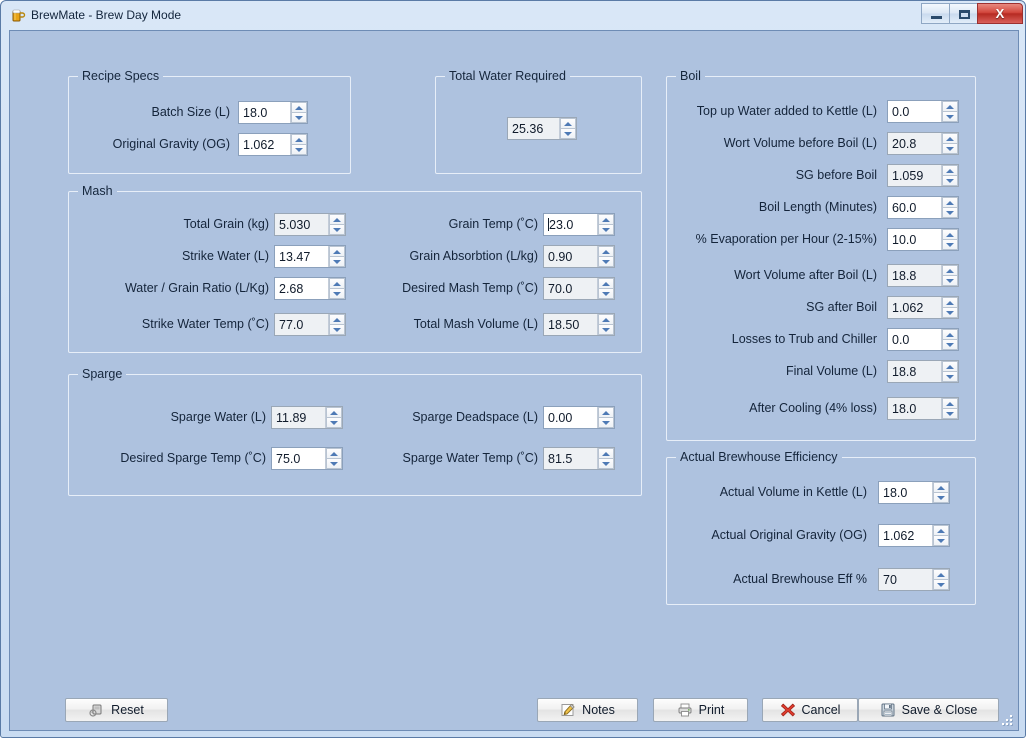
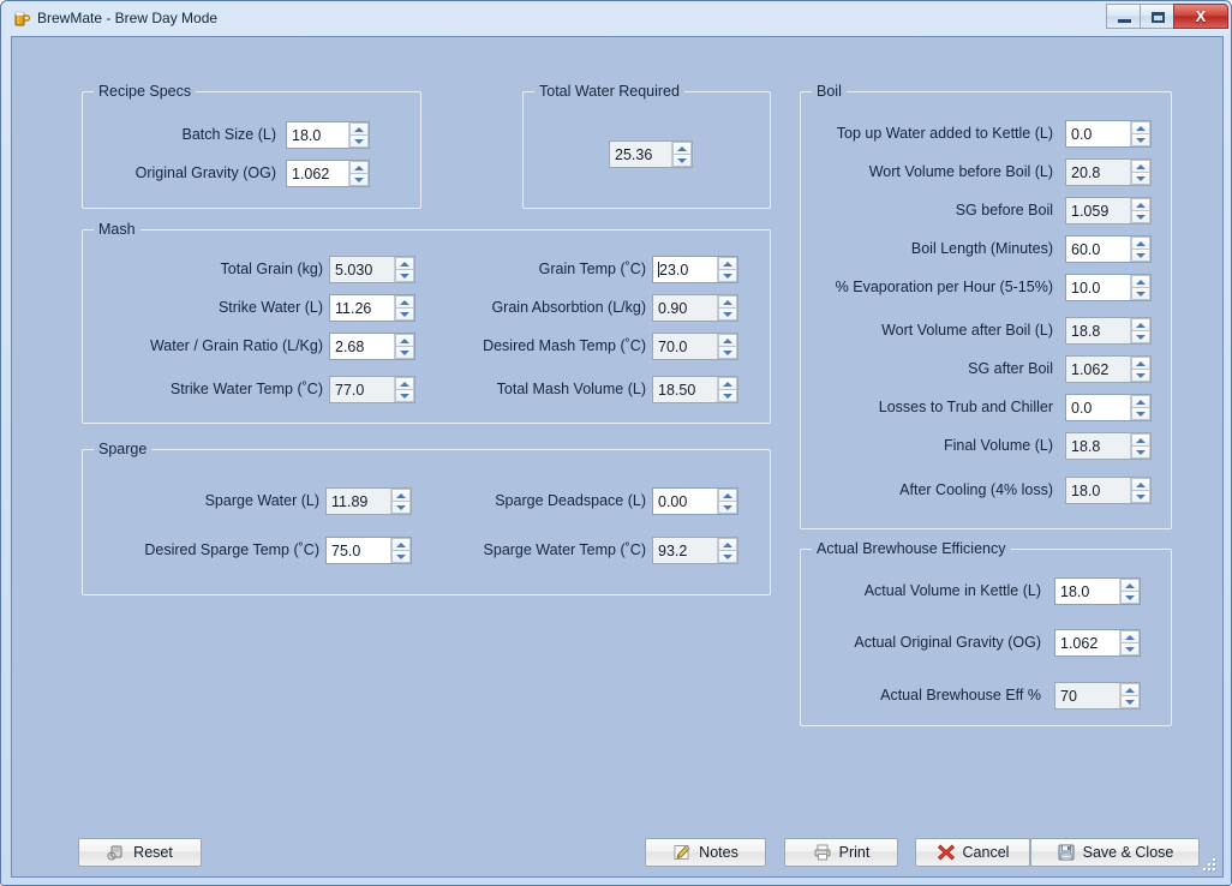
  BrewMate - Brew Day Mode
  X
  Recipe Specs
  Batch Size (L)
  18.0
  Original Gravity (OG)
  1.062
  Total Water Required
  25.36
  Mash
  Total Grain (kg)
  5.030
  Strike Water (L)
- 13.47
+ 11.26
  Water / Grain Ratio (L/Kg)
  2.68
  Strike Water Temp (˚C)
  77.0
  Grain Temp (˚C)
  23.0
  Grain Absorbtion (L/kg)
  0.90
  Desired Mash Temp (˚C)
  70.0
  Total Mash Volume (L)
  18.50
  Sparge
  Sparge Water (L)
  11.89
  Desired Sparge Temp (˚C)
  75.0
  Sparge Deadspace (L)
  0.00
  Sparge Water Temp (˚C)
- 81.5
+ 93.2
  Boil
  Top up Water added to Kettle (L)
  0.0
  Wort Volume before Boil (L)
  20.8
  SG before Boil
  1.059
  Boil Length (Minutes)
  60.0
- % Evaporation per Hour (2-15%)
+ % Evaporation per Hour (5-15%)
  10.0
  Wort Volume after Boil (L)
  18.8
  SG after Boil
  1.062
  Losses to Trub and Chiller
  0.0
  Final Volume (L)
  18.8
  After Cooling (4% loss)
  18.0
  Actual Brewhouse Efficiency
  Actual Volume in Kettle (L)
  18.0
  Actual Original Gravity (OG)
  1.062
  Actual Brewhouse Eff %
  70
  Reset
  Notes
  Print
  Cancel
  Save & Close
